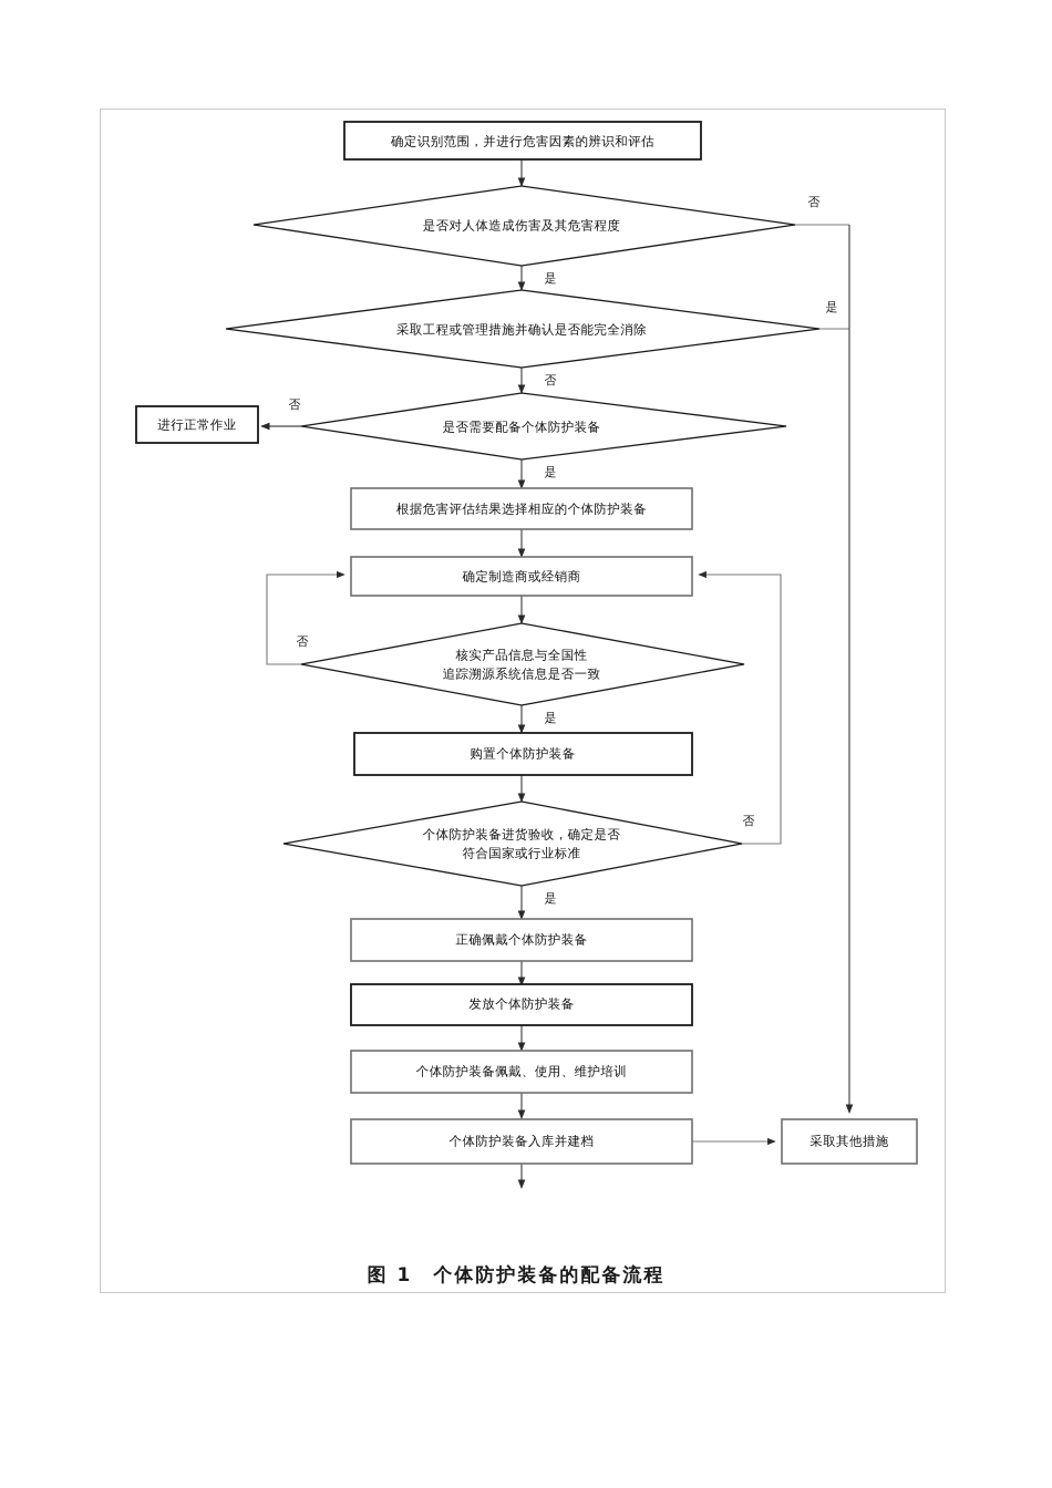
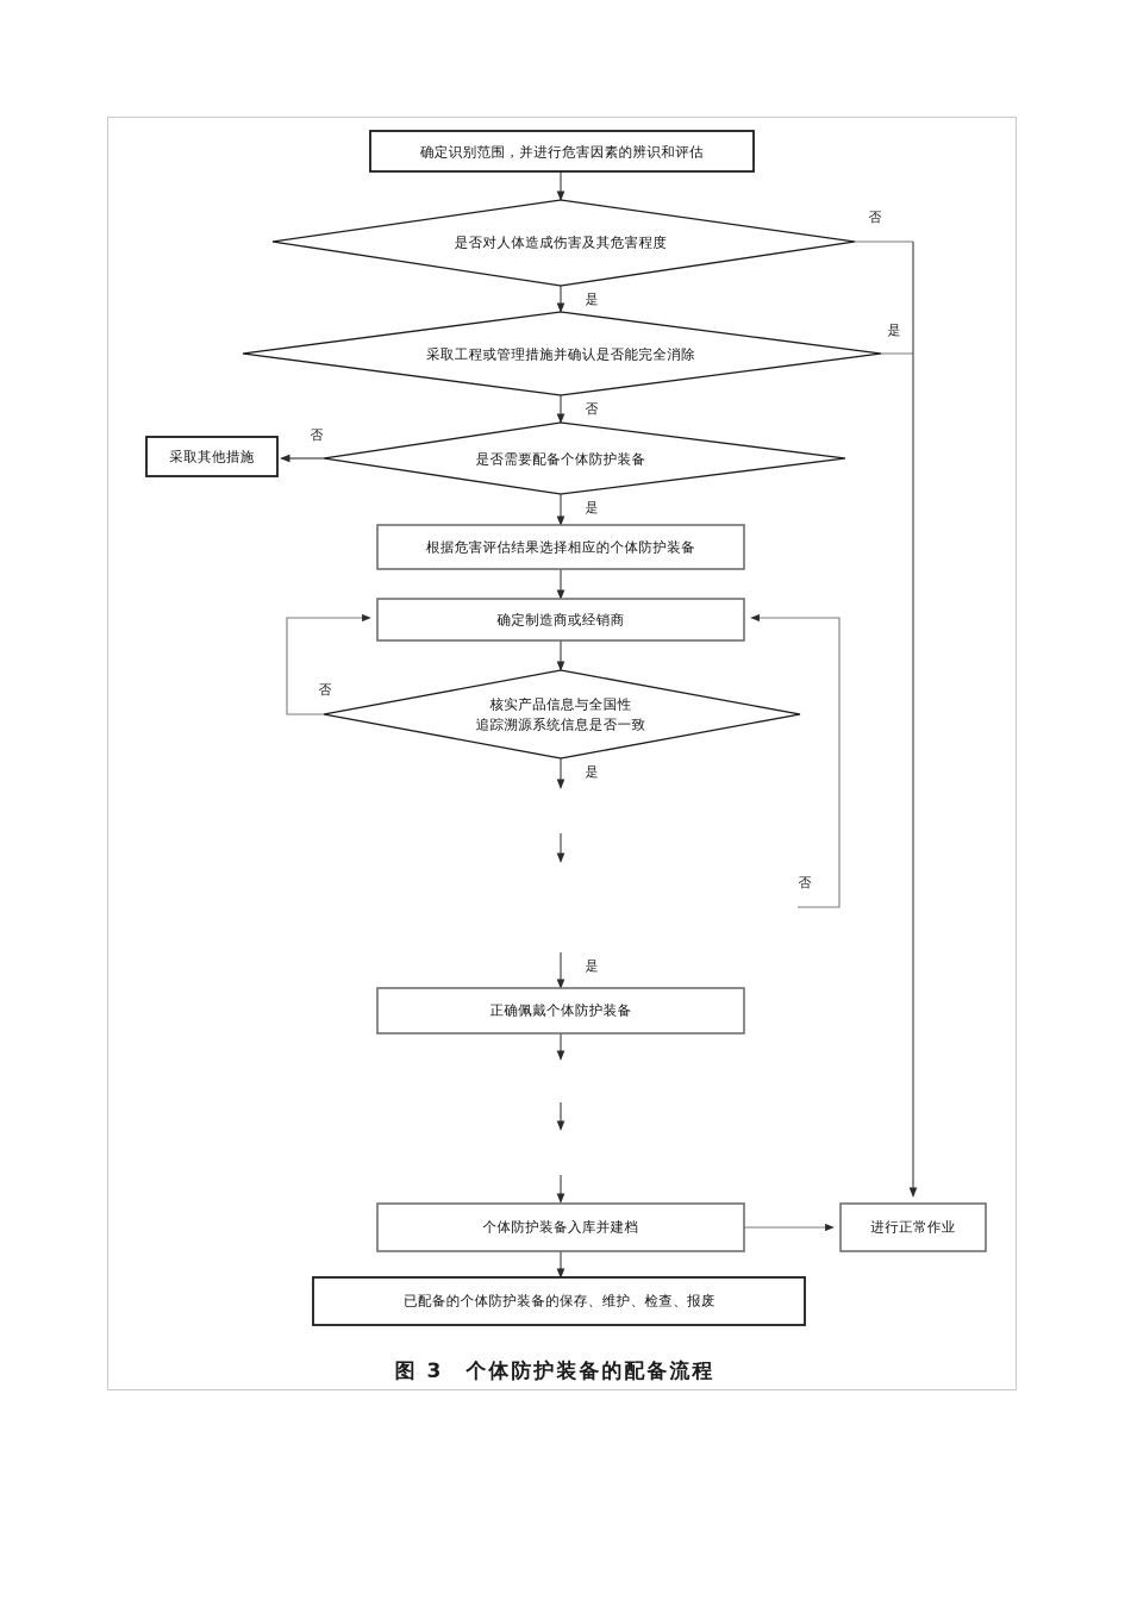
  确定识别范围，并进行危害因素的辨识和评估
  是否对人体造成伤害及其危害程度
  否
  是
  采取工程或管理措施并确认是否能完全消除
  是
  否
  是否需要配备个体防护装备
  否
  是
- 进行正常作业
+ 采取其他措施
  根据危害评估结果选择相应的个体防护装备
  确定制造商或经销商
  核实产品信息与全国性
  追踪溯源系统信息是否一致
  否
  是
- 购置个体防护装备
- 个体防护装备进货验收，确定是否
- 符合国家或行业标准
  否
  是
  正确佩戴个体防护装备
- 发放个体防护装备
- 个体防护装备佩戴、使用、维护培训
  个体防护装备入库并建档
- 采取其他措施
+ 进行正常作业
+ 已配备的个体防护装备的保存、维护、检查、报废
- 图 1 个体防护装备的配备流程
+ 图 3 个体防护装备的配备流程
